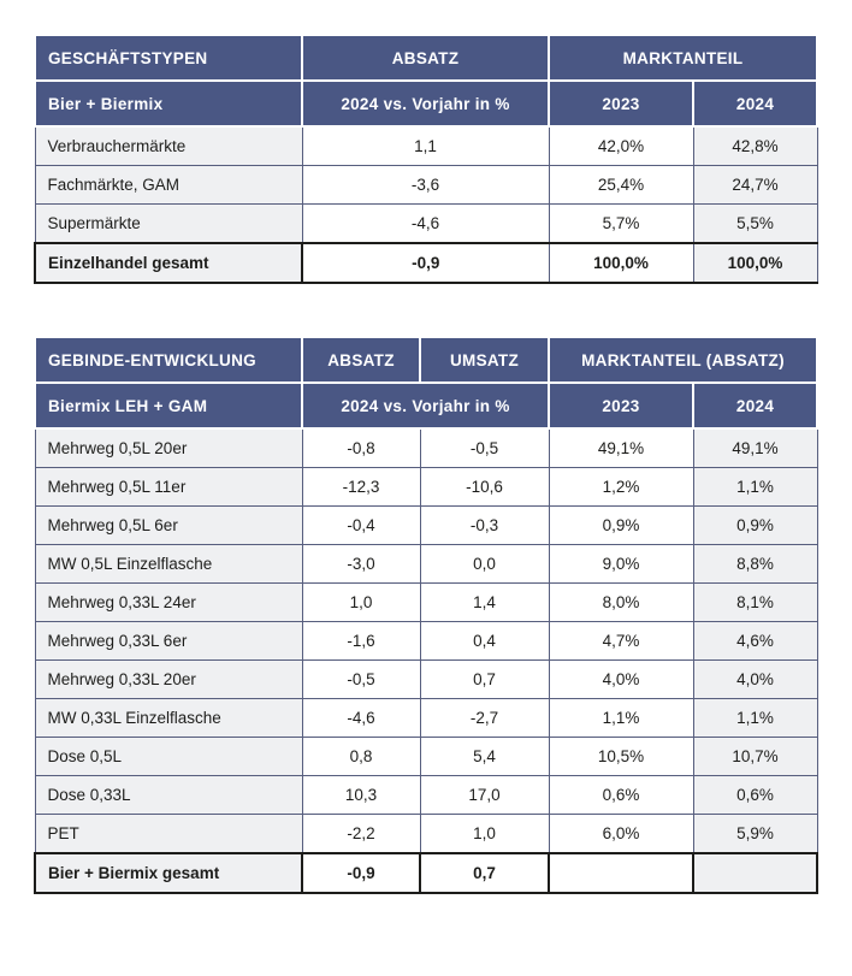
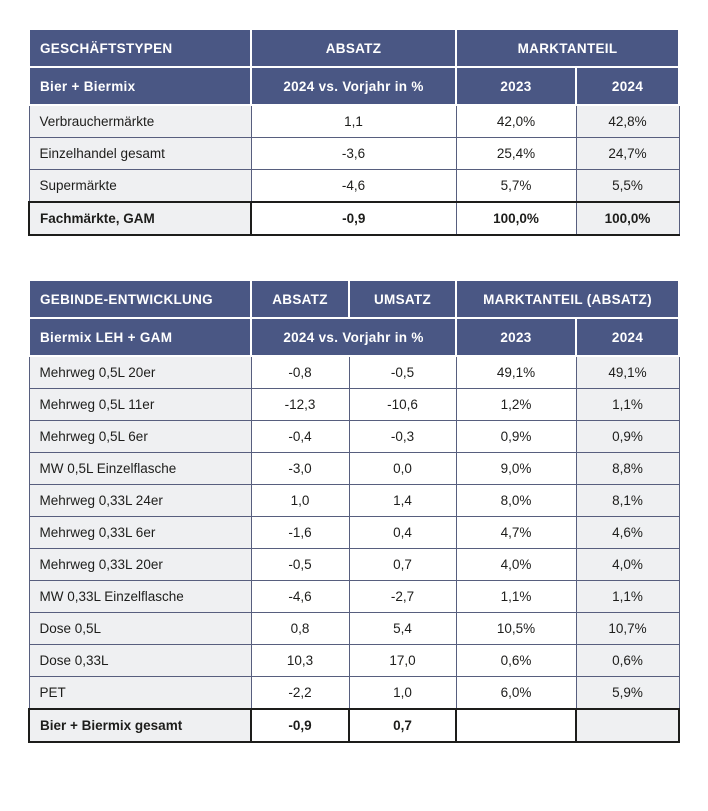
  GESCHÄFTSTYPEN	ABSATZ	MARKTANTEIL
  Bier + Biermix	2024 vs. Vorjahr in %	2023	2024
  Verbrauchermärkte	1,1	42,0%	42,8%
- Fachmärkte, GAM	-3,6	25,4%	24,7%
+ Einzelhandel gesamt	-3,6	25,4%	24,7%
  Supermärkte	-4,6	5,7%	5,5%
- Einzelhandel gesamt	-0,9	100,0%	100,0%
+ Fachmärkte, GAM	-0,9	100,0%	100,0%
  GEBINDE-ENTWICKLUNG	ABSATZ	UMSATZ	MARKTANTEIL (ABSATZ)
  Biermix LEH + GAM	2024 vs. Vorjahr in %	2023	2024
  Mehrweg 0,5L 20er	-0,8	-0,5	49,1%	49,1%
  Mehrweg 0,5L 11er	-12,3	-10,6	1,2%	1,1%
  Mehrweg 0,5L 6er	-0,4	-0,3	0,9%	0,9%
  MW 0,5L Einzelflasche	-3,0	0,0	9,0%	8,8%
  Mehrweg 0,33L 24er	1,0	1,4	8,0%	8,1%
  Mehrweg 0,33L 6er	-1,6	0,4	4,7%	4,6%
  Mehrweg 0,33L 20er	-0,5	0,7	4,0%	4,0%
  MW 0,33L Einzelflasche	-4,6	-2,7	1,1%	1,1%
  Dose 0,5L	0,8	5,4	10,5%	10,7%
  Dose 0,33L	10,3	17,0	0,6%	0,6%
  PET	-2,2	1,0	6,0%	5,9%
  Bier + Biermix gesamt	-0,9	0,7
